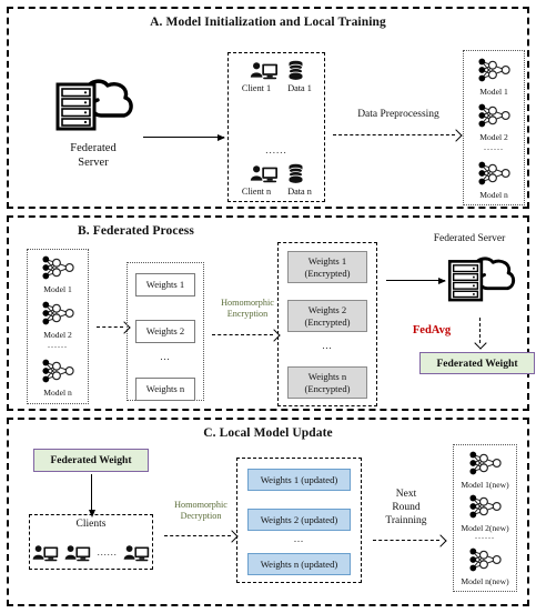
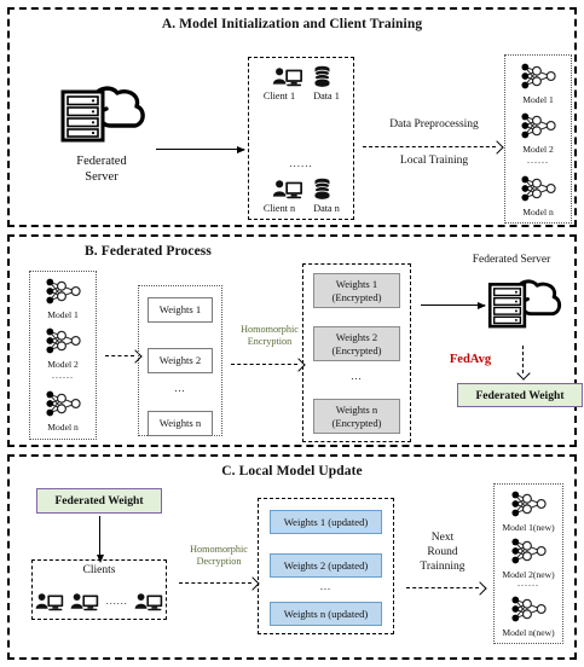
- A. Model Initialization and Local Training
+ A. Model Initialization and Client Training
  Federated
  Server
  Client 1
  Data 1
  Client n
  Data n
  ......
  Data Preprocessing
+ Local Training
  Model 1
  Model 2
  Model n
  ......
  B. Federated Process
  Model 1
  Model 2
  Model n
  ......
  Weights 1
  Weights 2
  Weights n
  …
  Homomorphic
  Encryption
  Weights 1
  (Encrypted)
  Weights 2
  (Encrypted)
  Weights n
  (Encrypted)
  …
  Federated Server
  FedAvg
  Federated Weight
  C. Local Model Update
  Federated Weight
  Clients
  ......
  Homomorphic
  Decryption
  Weights 1 (updated)
  Weights 2 (updated)
  Weights n (updated)
  …
  Next
  Round
  Trainning
  Model 1(new)
  Model 2(new)
  Model n(new)
  ......
